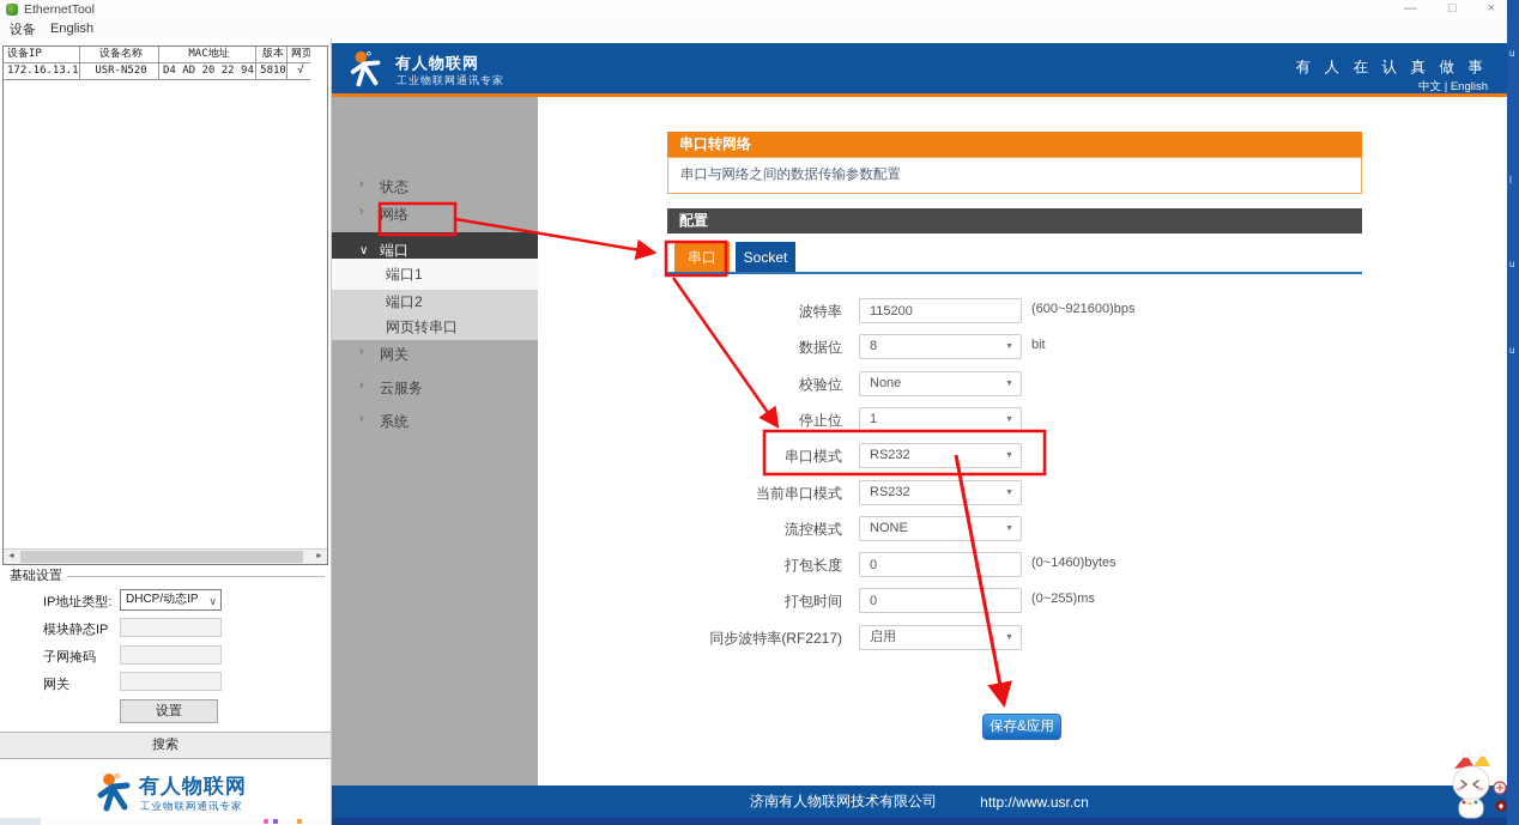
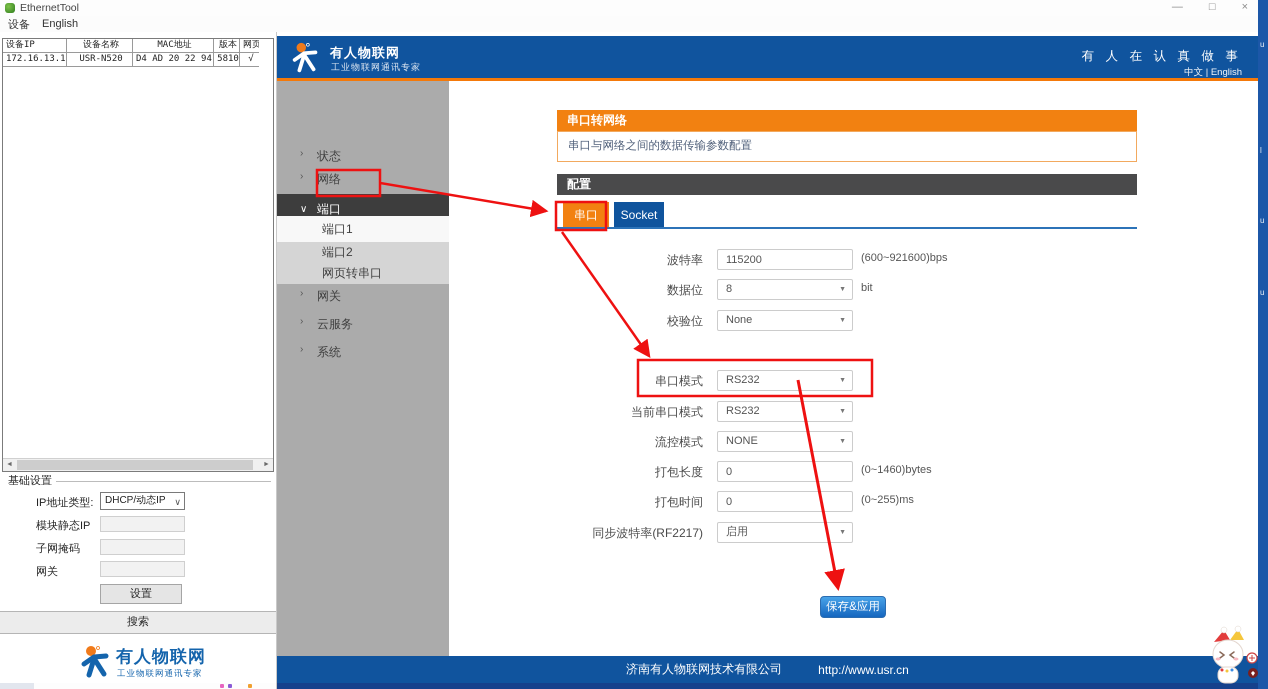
  EthernetTool
  —
  □
  ×
  设备
  English
  设备IP
  设备名称
  MAC地址
  版本
  网页
  172.16.13.1
  USR-N520
  D4 AD 20 22 94
  5810
  √
  基础设置
  IP地址类型:
  DHCP/动态IP
  ∨
  模块静态IP
  子网掩码
  网关
  设置
  搜索
  有人物联网
  工业物联网通讯专家
  有人物联网
  工业物联网通讯专家
  有 人 在 认 真 做 事
  中文 | English
  ›
  状态
  ›
  网络
  ∨
  端口
  端口1
  端口2
  网页转串口
  ›
  网关
  ›
  云服务
  ›
  系统
  串口转网络
  串口与网络之间的数据传输参数配置
  配置
  串口
  Socket
  波特率
  115200
  (600~921600)bps
  数据位
  8
  bit
  校验位
  None
- 停止位
- 1
  串口模式
  RS232
  当前串口模式
  RS232
  流控模式
  NONE
  打包长度
  0
  (0~1460)bytes
  打包时间
  0
  (0~255)ms
  同步波特率(RF2217)
  启用
  保存&应用
  济南有人物联网技术有限公司
  http://www.usr.cn
  u
  l
  u
  u
